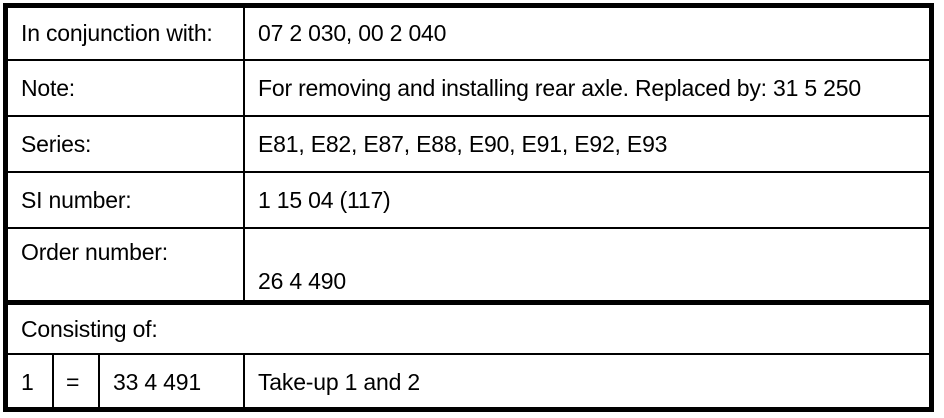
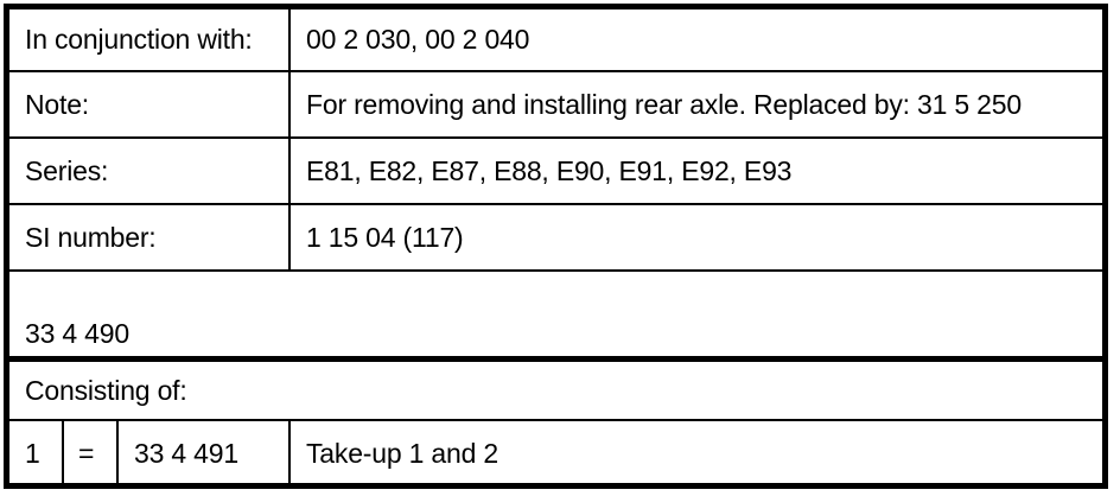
  In conjunction with:
- 07 2 030, 00 2 040
+ 00 2 030, 00 2 040
  Note:
  For removing and installing rear axle. Replaced by: 31 5 250
  Series:
  E81, E82, E87, E88, E90, E91, E92, E93
  SI number:
  1 15 04 (117)
- Order number:
- 26 4 490
+ 33 4 490
  Consisting of:
  1
  =
  33 4 491
  Take-up 1 and 2
